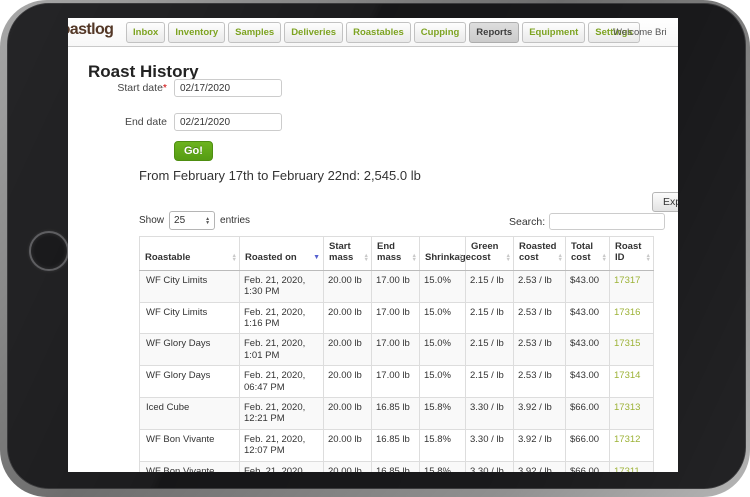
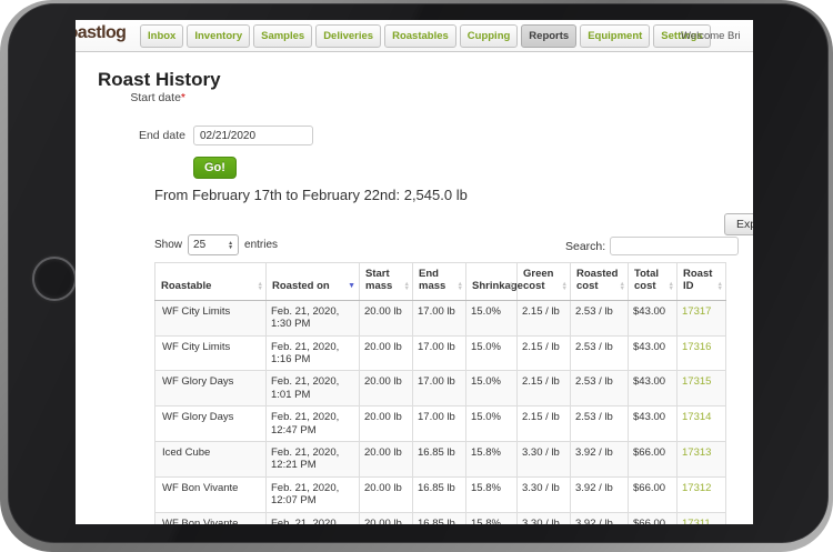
  astlog
  Inbox
  Inventory
  Samples
  Deliveries
  Roastables
  Cupping
  Reports
  Equipment
  Settings
  Welcome Bri
  Roast History
  Start date*
- 02/17/2020
  End date
  02/21/2020
  Go!
  From February 17th to February 22nd: 2,545.0 lb
  Show
  25
  entries
  Search:
  Roastable	Roasted on	Start mass	End mass	Shrinkage	Green cost	Roasted cost	Total cost	Roast ID
  WF City Limits	Feb. 21, 2020, 1:30 PM	20.00 lb	17.00 lb	15.0%	2.15 / lb	2.53 / lb	$43.00	17317
  WF City Limits	Feb. 21, 2020, 1:16 PM	20.00 lb	17.00 lb	15.0%	2.15 / lb	2.53 / lb	$43.00	17316
  WF Glory Days	Feb. 21, 2020, 1:01 PM	20.00 lb	17.00 lb	15.0%	2.15 / lb	2.53 / lb	$43.00	17315
- WF Glory Days	Feb. 21, 2020, 06:47 PM	20.00 lb	17.00 lb	15.0%	2.15 / lb	2.53 / lb	$43.00	17314
+ WF Glory Days	Feb. 21, 2020, 12:47 PM	20.00 lb	17.00 lb	15.0%	2.15 / lb	2.53 / lb	$43.00	17314
  Iced Cube	Feb. 21, 2020, 12:21 PM	20.00 lb	16.85 lb	15.8%	3.30 / lb	3.92 / lb	$66.00	17313
  WF Bon Vivante	Feb. 21, 2020, 12:07 PM	20.00 lb	16.85 lb	15.8%	3.30 / lb	3.92 / lb	$66.00	17312
  WF Bon Vivante	Feb. 21, 2020,	20.00 lb	16.85 lb	15.8%	3.30 / lb	3.92 / lb	$66.00	17311
